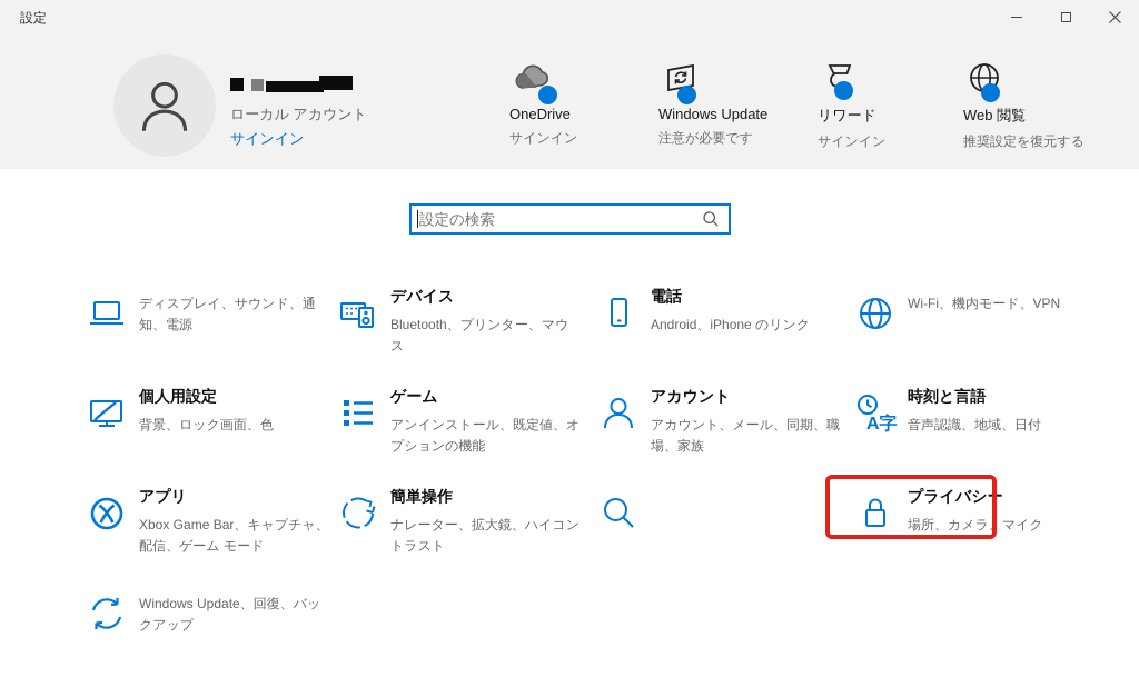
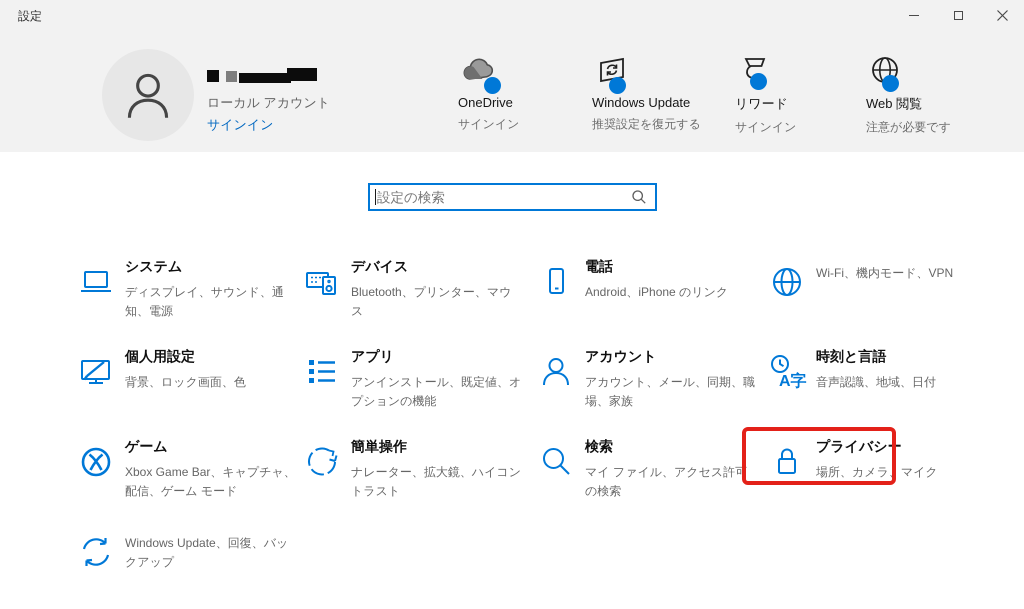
  設定
  ローカル アカウント
  サインイン
  OneDrive
  サインイン
  Windows Update
- 注意が必要です
+ 推奨設定を復元する
  リワード
  サインイン
  Web 閲覧
- 推奨設定を復元する
+ 注意が必要です
  設定の検索
+ システム
  ディスプレイ、サウンド、通知、電源
  デバイス
  Bluetooth、プリンター、マウス
  電話
  Android、iPhone のリンク
  Wi-Fi、機内モード、VPN
  個人用設定
  背景、ロック画面、色
- ゲーム
+ アプリ
  アンインストール、既定値、オプションの機能
  アカウント
  アカウント、メール、同期、職場、家族
  A字
  時刻と言語
  音声認識、地域、日付
- アプリ
+ ゲーム
  Xbox Game Bar、キャプチャ、配信、ゲーム モード
  簡単操作
  ナレーター、拡大鏡、ハイコントラスト
+ 検索
+ マイ ファイル、アクセス許可の検索
  プライバシー
  場所、カメラ、マイク
  Windows Update、回復、バックアップ
